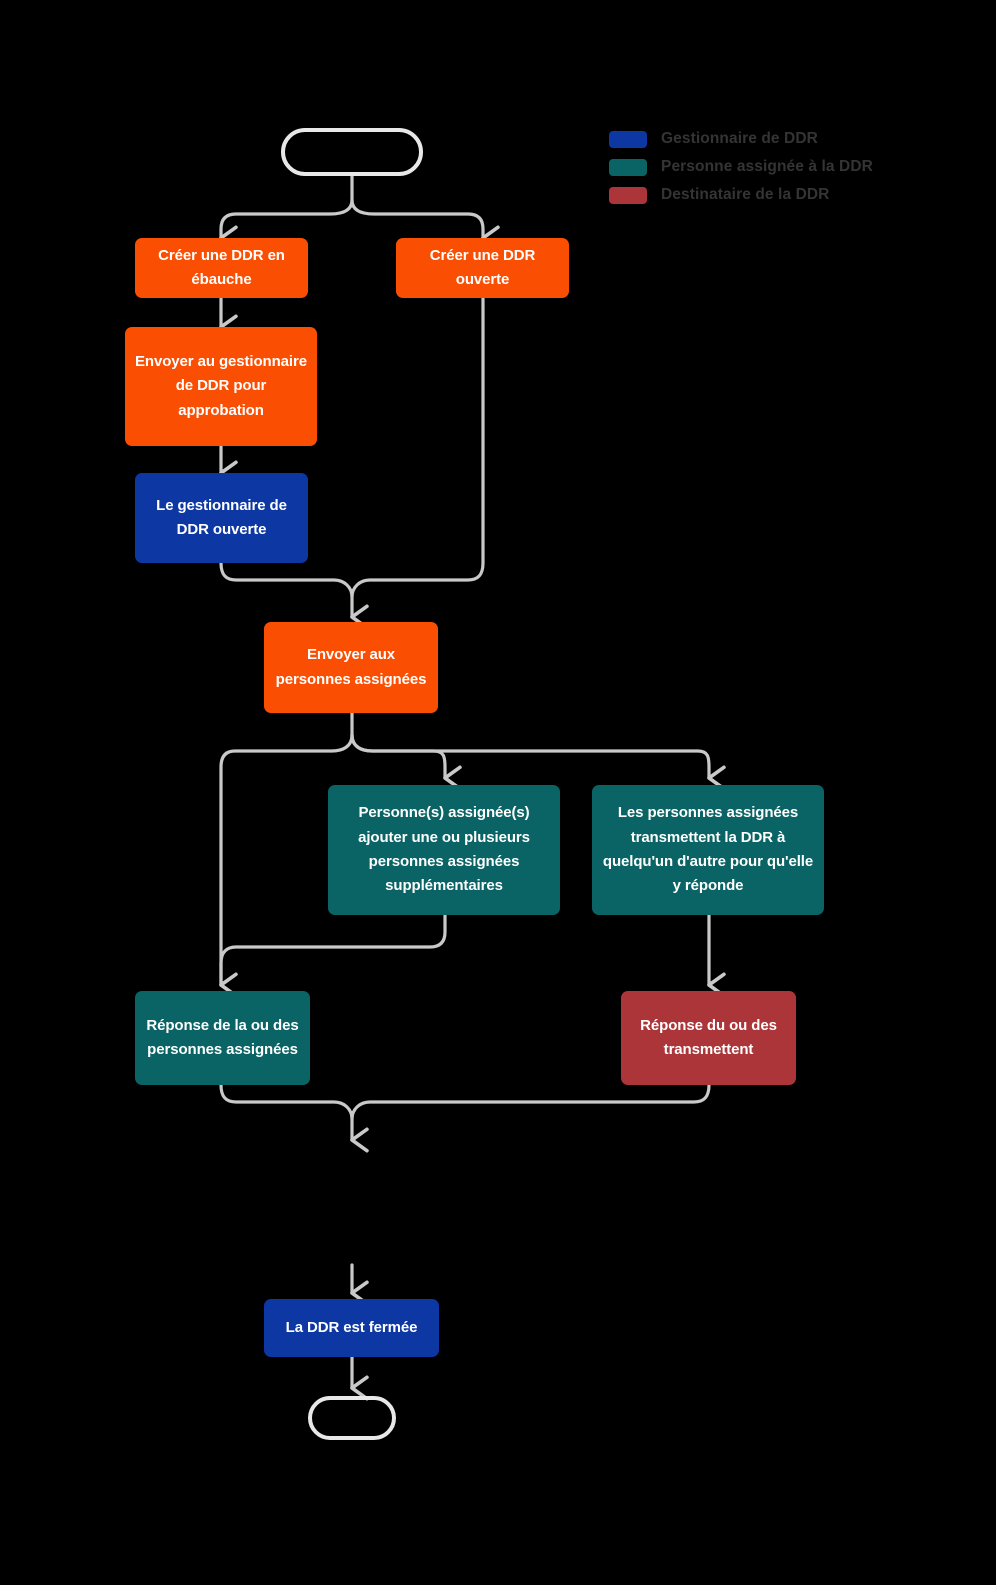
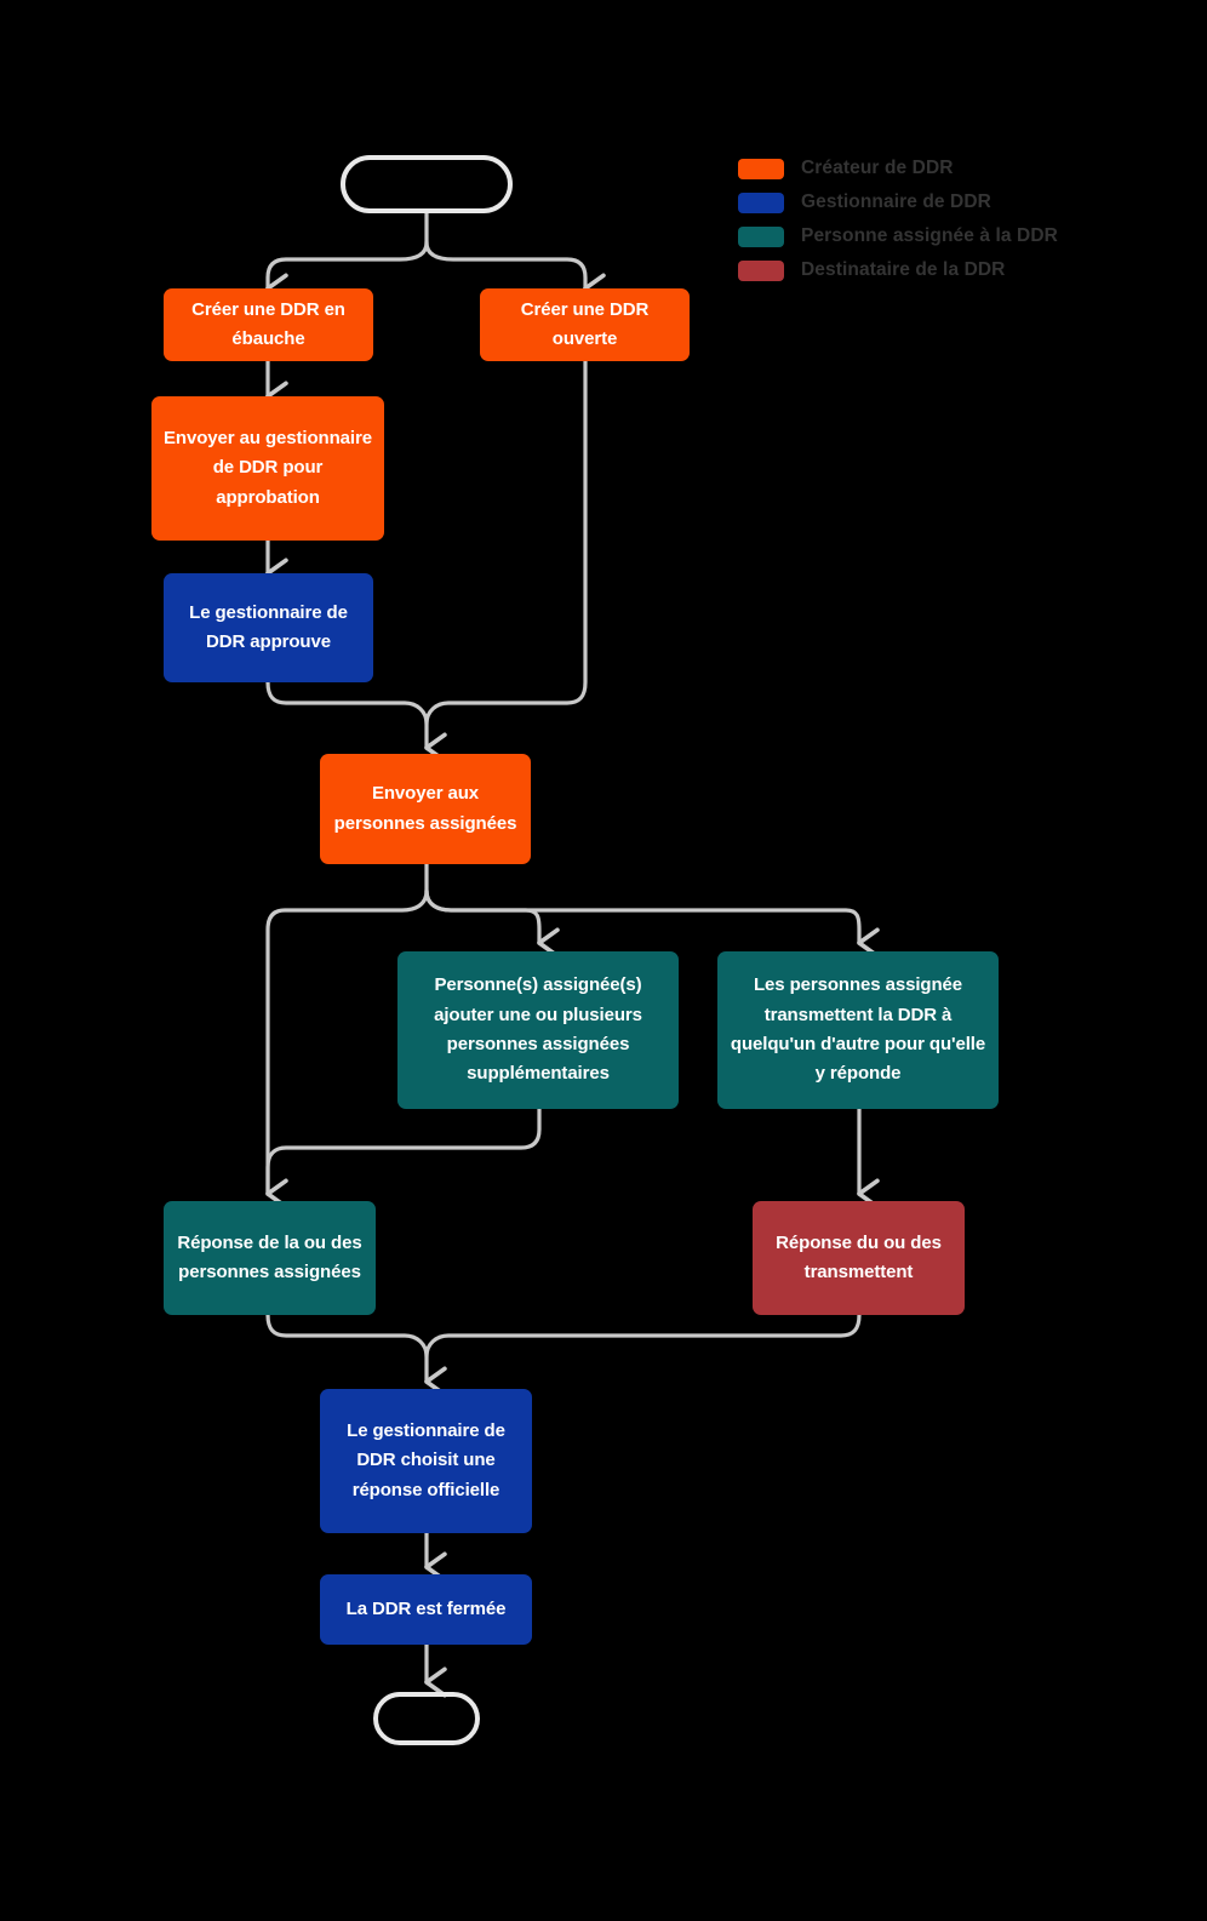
  Créer une DDR en ébauche
  Créer une DDR ouverte
  Envoyer au gestionnaire de DDR pour approbation
- Le gestionnaire de DDR ouverte
+ Le gestionnaire de DDR approuve
  Envoyer aux personnes assignées
  Personne(s) assignée(s) ajouter une ou plusieurs personnes assignées supplémentaires
- Les personnes assignées transmettent la DDR à quelqu'un d'autre pour qu'elle y réponde
+ Les personnes assignée transmettent la DDR à quelqu'un d'autre pour qu'elle y réponde
  Réponse de la ou des personnes assignées
  Réponse du ou des transmettent
+ Le gestionnaire de DDR choisit une réponse officielle
  La DDR est fermée
+ Créateur de DDR
  Gestionnaire de DDR
  Personne assignée à la DDR
  Destinataire de la DDR
